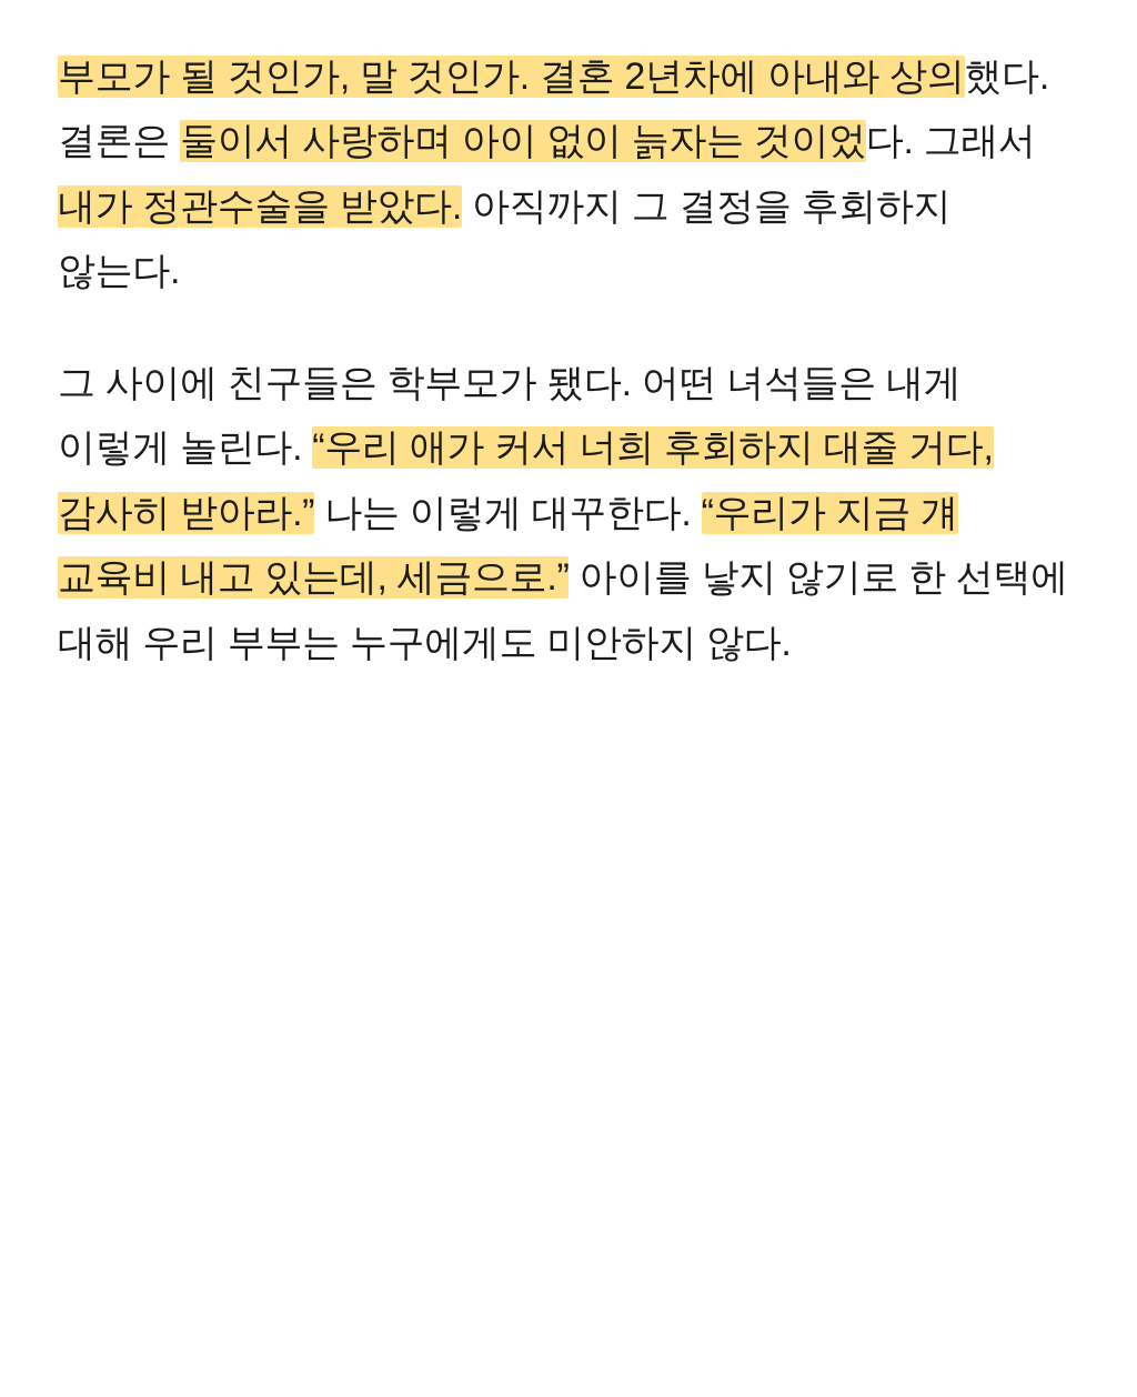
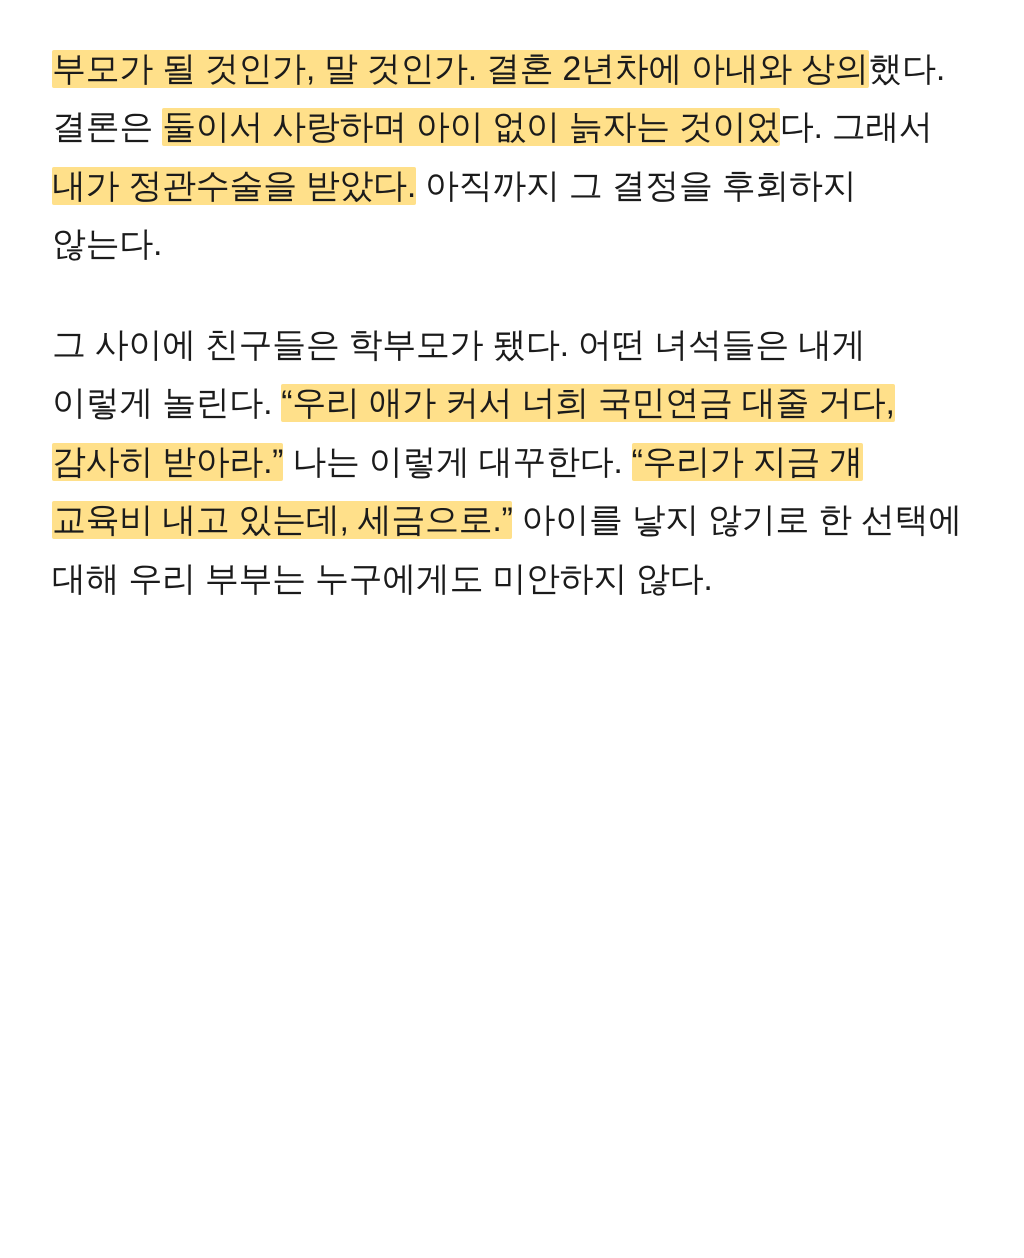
  부모가 될 것인가, 말 것인가. 결혼 2년차에 아내와 상의했다. 결론은 둘이서 사랑하며 아이 없이 늙자는 것이었다. 그래서 내가 정관수술을 받았다. 아직까지 그 결정을 후회하지 않는다.
- 그 사이에 친구들은 학부모가 됐다. 어떤 녀석들은 내게 이렇게 놀린다. “우리 애가 커서 너희 후회하지 대줄 거다, 감사히 받아라.” 나는 이렇게 대꾸한다. “우리가 지금 걔 교육비 내고 있는데, 세금으로.” 아이를 낳지 않기로 한 선택에 대해 우리 부부는 누구에게도 미안하지 않다.
+ 그 사이에 친구들은 학부모가 됐다. 어떤 녀석들은 내게 이렇게 놀린다. “우리 애가 커서 너희 국민연금 대줄 거다, 감사히 받아라.” 나는 이렇게 대꾸한다. “우리가 지금 걔 교육비 내고 있는데, 세금으로.” 아이를 낳지 않기로 한 선택에 대해 우리 부부는 누구에게도 미안하지 않다.
